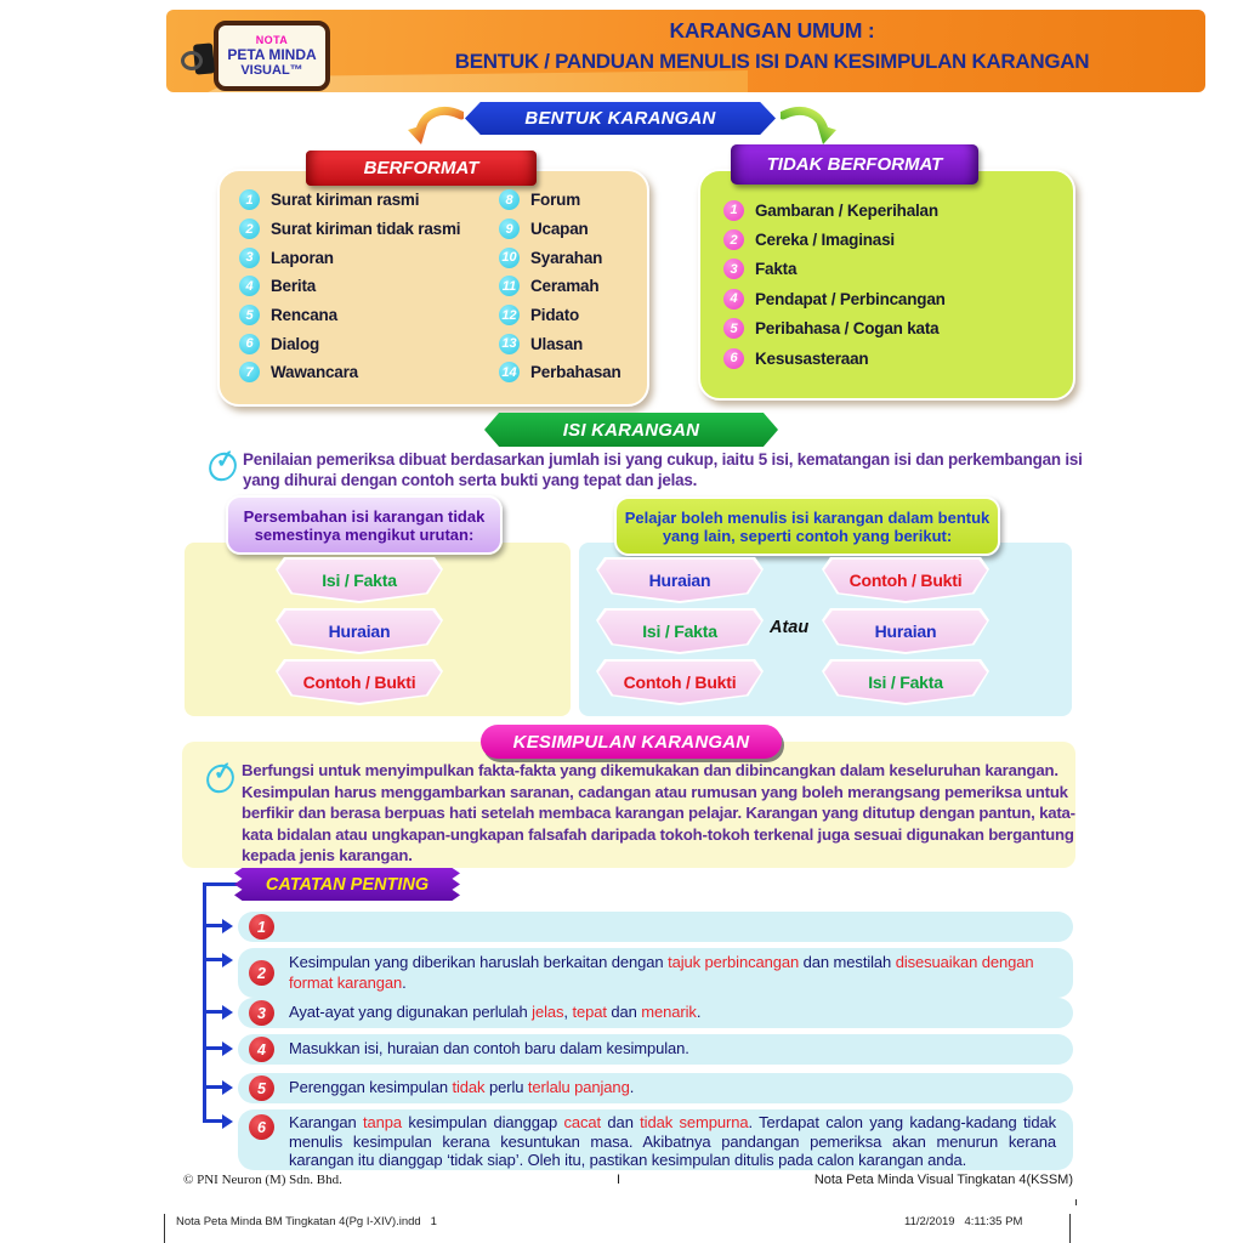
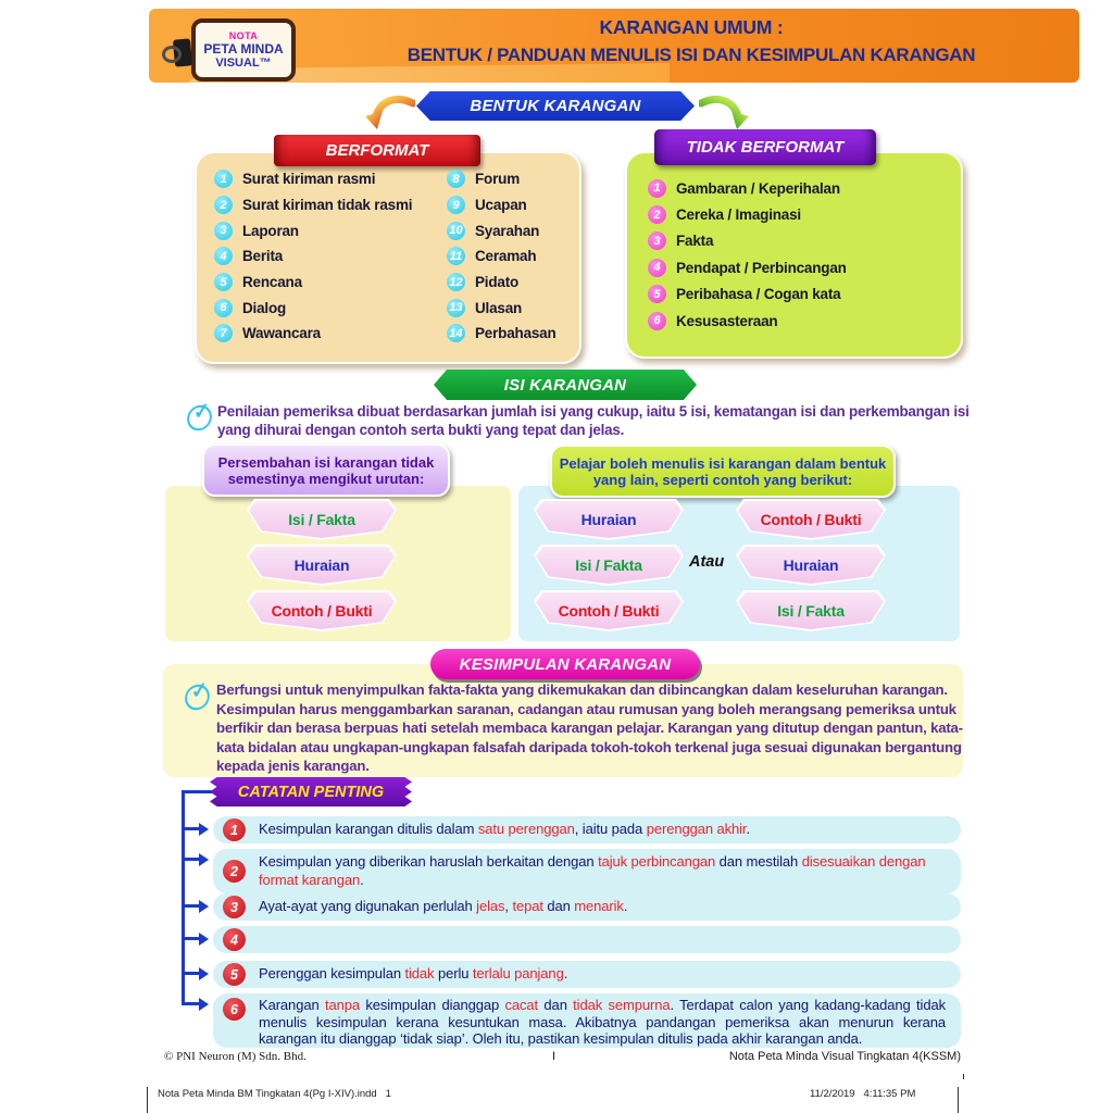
  NOTA
  PETA MINDA
  VISUAL™
  KARANGAN UMUM :
  BENTUK / PANDUAN MENULIS ISI DAN KESIMPULAN KARANGAN
  BENTUK KARANGAN
  BERFORMAT
  1
  Surat kiriman rasmi
  2
  Surat kiriman tidak rasmi
  3
  Laporan
  4
  Berita
  5
  Rencana
  6
  Dialog
  7
  Wawancara
  8
  Forum
  9
  Ucapan
  10
  Syarahan
  11
  Ceramah
  12
  Pidato
  13
  Ulasan
  14
  Perbahasan
  TIDAK BERFORMAT
  1
  Gambaran / Keperihalan
  2
  Cereka / Imaginasi
  3
  Fakta
  4
  Pendapat / Perbincangan
  5
  Peribahasa / Cogan kata
  6
  Kesusasteraan
  ISI KARANGAN
  Penilaian pemeriksa dibuat berdasarkan jumlah isi yang cukup, iaitu 5 isi, kematangan isi dan perkembangan isi yang dihurai dengan contoh serta bukti yang tepat dan jelas.
  Persembahan isi karangan tidak semestinya mengikut urutan:
  Pelajar boleh menulis isi karangan dalam bentuk yang lain, seperti contoh yang berikut:
  Isi / Fakta
  Huraian
  Contoh / Bukti
  Huraian
  Isi / Fakta
  Contoh / Bukti
  Contoh / Bukti
  Huraian
  Isi / Fakta
  Atau
  KESIMPULAN KARANGAN
  Berfungsi untuk menyimpulkan fakta-fakta yang dikemukakan dan dibincangkan dalam keseluruhan karangan. Kesimpulan harus menggambarkan saranan, cadangan atau rumusan yang boleh merangsang pemeriksa untuk berfikir dan berasa berpuas hati setelah membaca karangan pelajar. Karangan yang ditutup dengan pantun, kata-kata bidalan atau ungkapan-ungkapan falsafah daripada tokoh-tokoh terkenal juga sesuai digunakan bergantung kepada jenis karangan.
  CATATAN PENTING
  1
+ Kesimpulan karangan ditulis dalam satu perenggan, iaitu pada perenggan akhir.
  2
  Kesimpulan yang diberikan haruslah berkaitan dengan tajuk perbincangan dan mestilah disesuaikan dengan format karangan.
  3
  Ayat-ayat yang digunakan perlulah jelas, tepat dan menarik.
  4
- Masukkan isi, huraian dan contoh baru dalam kesimpulan.
  5
  Perenggan kesimpulan tidak perlu terlalu panjang.
  6
- Karangan tanpa kesimpulan dianggap cacat dan tidak sempurna. Terdapat calon yang kadang-kadang tidak menulis kesimpulan kerana kesuntukan masa. Akibatnya pandangan pemeriksa akan menurun kerana karangan itu dianggap ‘tidak siap’. Oleh itu, pastikan kesimpulan ditulis pada calon karangan anda.
+ Karangan tanpa kesimpulan dianggap cacat dan tidak sempurna. Terdapat calon yang kadang-kadang tidak menulis kesimpulan kerana kesuntukan masa. Akibatnya pandangan pemeriksa akan menurun kerana karangan itu dianggap ‘tidak siap’. Oleh itu, pastikan kesimpulan ditulis pada akhir karangan anda.
  © PNI Neuron (M) Sdn. Bhd.
  I
  Nota Peta Minda Visual Tingkatan 4(KSSM)
  Nota Peta Minda BM Tingkatan 4(Pg I-XIV).indd 1
  11/2/2019 4:11:35 PM
